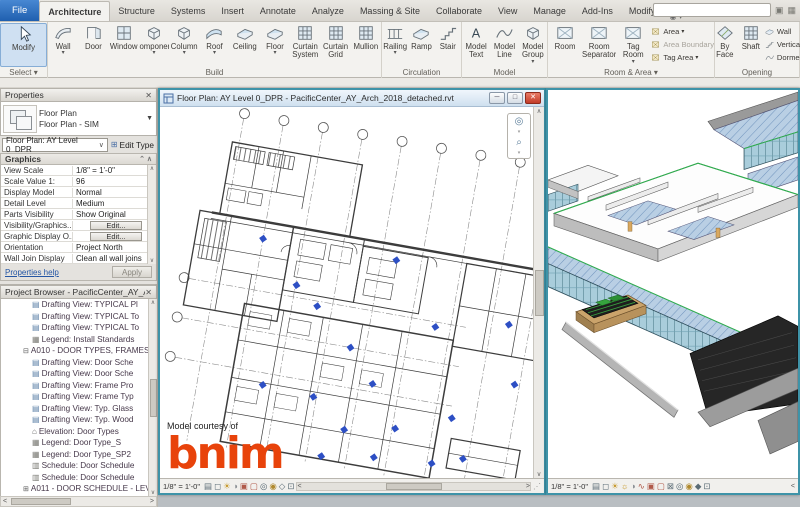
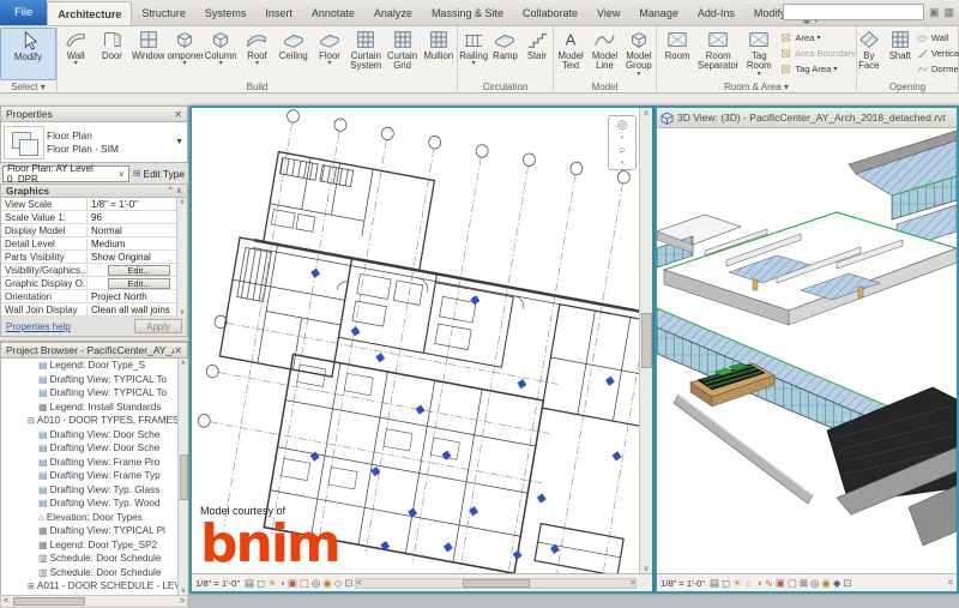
  File
  Architecture
  Structure
  Systems
  Insert
  Annotate
  Analyze
  Massing & Site
  Collaborate
  View
  Manage
  Add-Ins
  Modif
  ▣
  ▦
  Modify
  Select ▾
  Wall
  Door
  Window
  Column
  Roof
  Ceiling
  Floor
  Curtain System
  Curtain Grid
  Mullion
  Build
  Railing
  Ramp
  Stair
  Circulation
  Model Text
  Model Line
  Model Group
  Model
  Room
  Room Separator
  Tag Room
  Area
  Area Boundary
  Tag Area
  Room & Area ▾
  By Face
  Shaft
  Wall
  Vertica
  Dorme
  Opening
  Properties
  ✕
  Floor Plan
  Floor Plan - SIM
  Floor Plan: AY Level 0_DPR
  ⊞
  Edit Type
  Graphics
  View Scale
  1/8" = 1'-0"
  Scale Value 1:
  96
  Display Model
  Normal
  Detail Level
  Medium
  Parts Visibility
  Show Original
  Visibility/Graphics...
  Edit...
  Graphic Display O..
  Edit...
  Orientation
  Project North
  Wall Join Display
  Clean all wall joins
  Properties help
  Apply
  Project Browser - PacificCenter_AY_
  ✕
  ▤
- Drafting View: TYPICAL Pl
+ Legend: Door Type_S
  ▤
  Drafting View: TYPICAL To
  ▤
  Drafting View: TYPICAL To
  ▦
  Legend: Install Standards
  A010 - DOOR TYPES, FRAMES
  ▤
  Drafting View: Door Sche
  ▤
  Drafting View: Door Sche
  ▤
  Drafting View: Frame Pro
  ▤
  Drafting View: Frame Typ
  ▤
  Drafting View: Typ. Glass
  ▤
  Drafting View: Typ. Wood
  ⌂
  Elevation: Door Types
  ▦
- Legend: Door Type_S
+ Drafting View: TYPICAL Pl
  ▦
  Legend: Door Type_SP2
  ▥
  Schedule: Door Schedule
  ▥
  Schedule: Door Schedule
  A011 - DOOR SCHEDULE - LE
- Floor Plan: AY Level 0_DPR - PacificCenter_AY_Arch_2018_detached.rvt
  Model courtesy of
  bnim
  ◎
  ⌕
  1/8" = 1'-0"
  ▤
  ◻
  ☀
  ◑
  ▣
  ▢
  ◎
  ◉
  ◇
  ⊡
  ⋰
+ 3D View: (3D) - PacificCenter_AY_Arch_2018_detached.rvt
  1/8" = 1'-0"
  ▤
  ◻
  ☀
  ☼
  ◑
  ∿
  ▣
  ▢
  ⊠
  ◎
  ◉
  ◆
  ⊡
